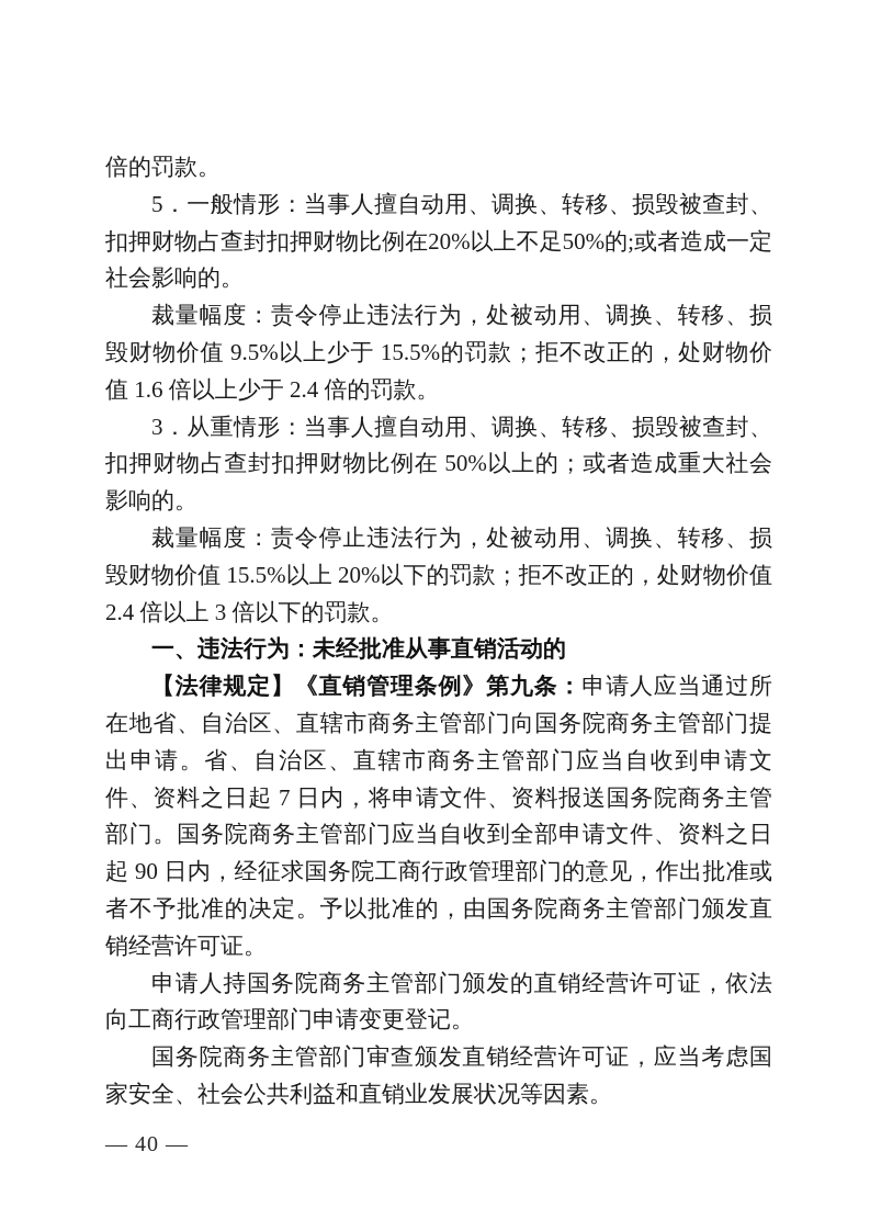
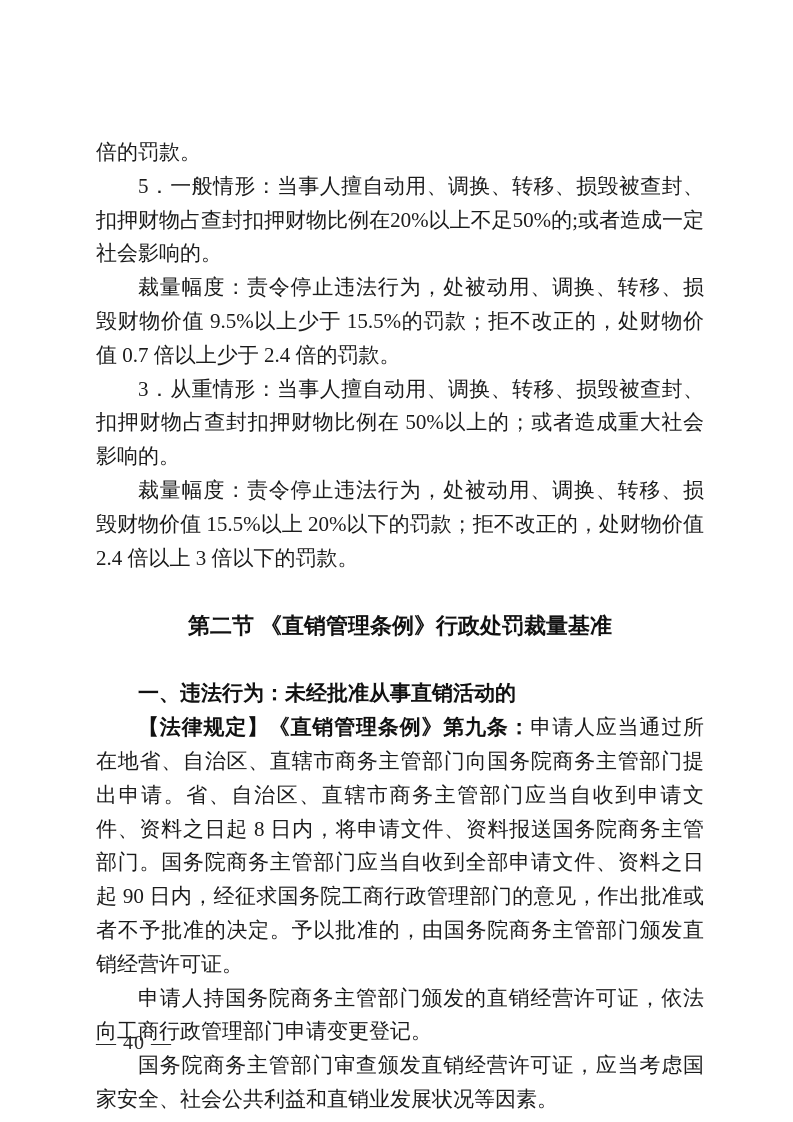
  倍的罚款。
  5．一般情形：当事人擅自动用、调换、转移、损毁被查封、扣押财物占查封扣押财物比例在20%以上不足50%的;或者造成一定社会影响的。
- 裁量幅度：责令停止违法行为，处被动用、调换、转移、损毁财物价值 9.5%以上少于 15.5%的罚款；拒不改正的，处财物价值 1.6 倍以上少于 2.4 倍的罚款。
+ 裁量幅度：责令停止违法行为，处被动用、调换、转移、损毁财物价值 9.5%以上少于 15.5%的罚款；拒不改正的，处财物价值 0.7 倍以上少于 2.4 倍的罚款。
  3．从重情形：当事人擅自动用、调换、转移、损毁被查封、扣押财物占查封扣押财物比例在 50%以上的；或者造成重大社会影响的。
  裁量幅度：责令停止违法行为，处被动用、调换、转移、损毁财物价值 15.5%以上 20%以下的罚款；拒不改正的，处财物价值 2.4 倍以上 3 倍以下的罚款。
+ 第二节 《直销管理条例》行政处罚裁量基准
  一、违法行为：未经批准从事直销活动的
- 【法律规定】《直销管理条例》第九条：申请人应当通过所在地省、自治区、直辖市商务主管部门向国务院商务主管部门提出申请。省、自治区、直辖市商务主管部门应当自收到申请文件、资料之日起 7 日内，将申请文件、资料报送国务院商务主管部门。国务院商务主管部门应当自收到全部申请文件、资料之日起 90 日内，经征求国务院工商行政管理部门的意见，作出批准或者不予批准的决定。予以批准的，由国务院商务主管部门颁发直销经营许可证。
+ 【法律规定】《直销管理条例》第九条：申请人应当通过所在地省、自治区、直辖市商务主管部门向国务院商务主管部门提出申请。省、自治区、直辖市商务主管部门应当自收到申请文件、资料之日起 8 日内，将申请文件、资料报送国务院商务主管部门。国务院商务主管部门应当自收到全部申请文件、资料之日起 90 日内，经征求国务院工商行政管理部门的意见，作出批准或者不予批准的决定。予以批准的，由国务院商务主管部门颁发直销经营许可证。
  申请人持国务院商务主管部门颁发的直销经营许可证，依法向工商行政管理部门申请变更登记。
  国务院商务主管部门审查颁发直销经营许可证，应当考虑国家安全、社会公共利益和直销业发展状况等因素。
  — 40 —
